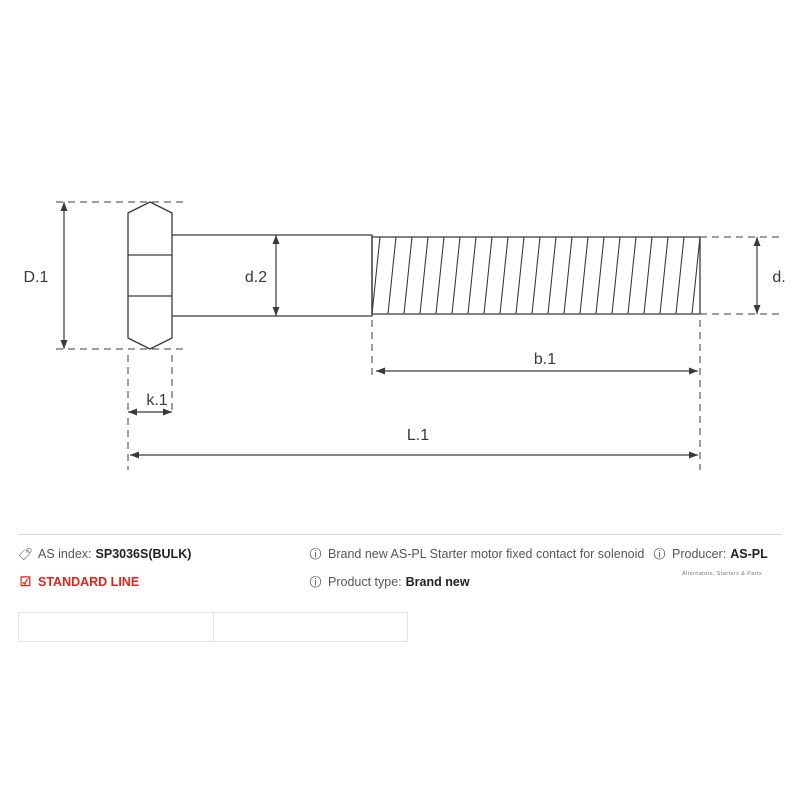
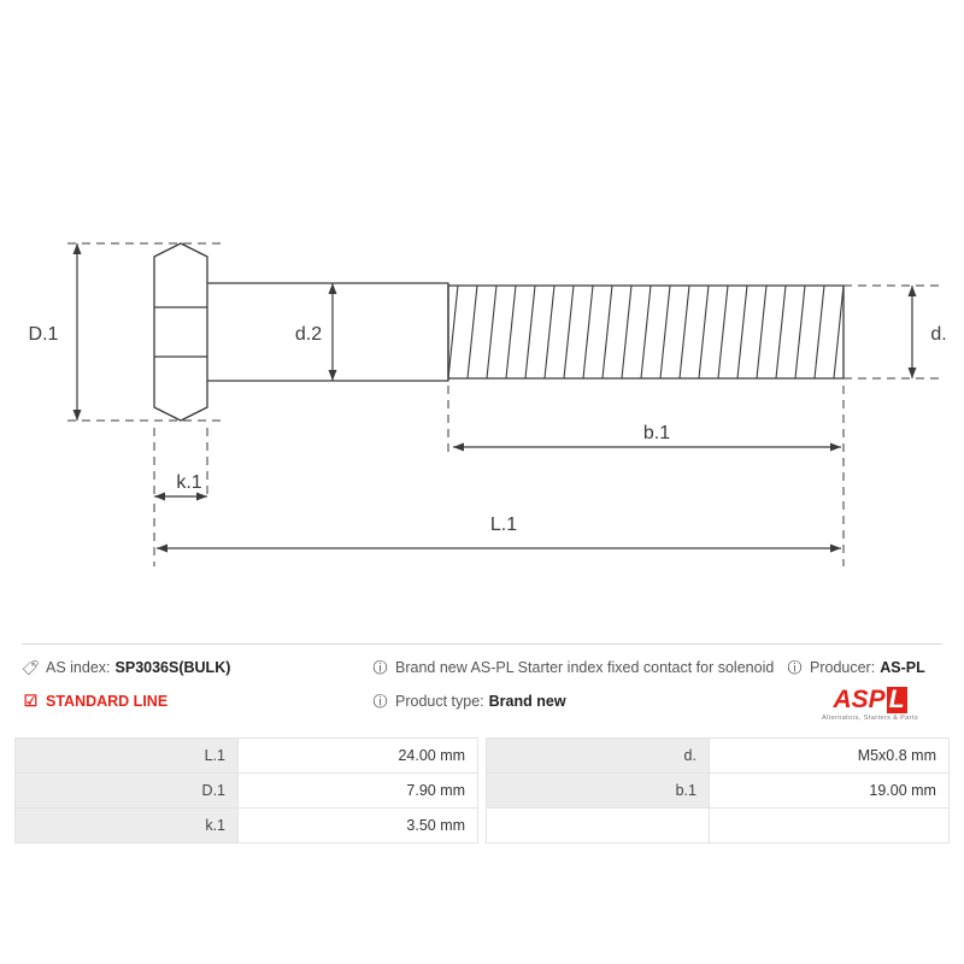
  D.1
  d.2
  d.
  k.1
  b.1
  L.1
  AS index:
  SP3036S(BULK)
  ☑
  STANDARD LINE
  ⓘ
- Brand new AS-PL Starter motor fixed contact for solenoid
+ Brand new AS-PL Starter index fixed contact for solenoid
  ⓘ
  Product type:
  Brand new
  ⓘ
  Producer:
  AS-PL
+ ASP L
+ L.1	24.00 mm
+ D.1	7.90 mm
+ k.1	3.50 mm
+ d.	M5x0.8 mm
+ b.1	19.00 mm
